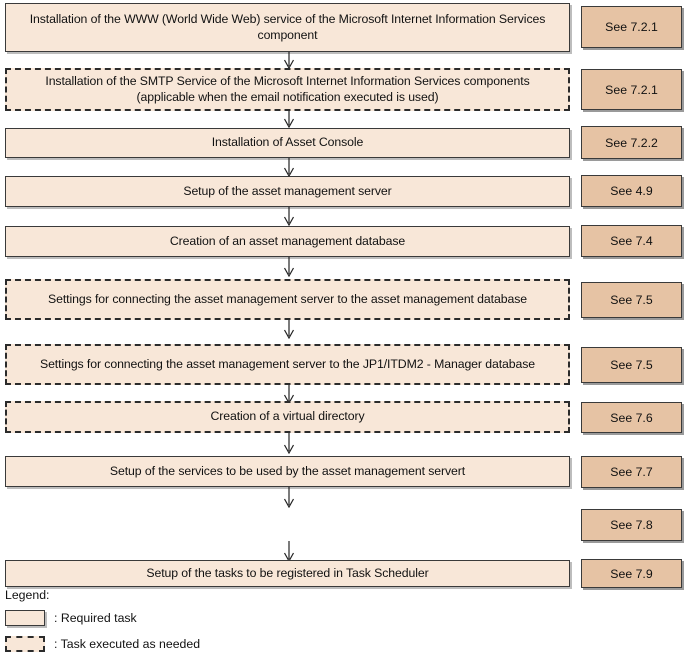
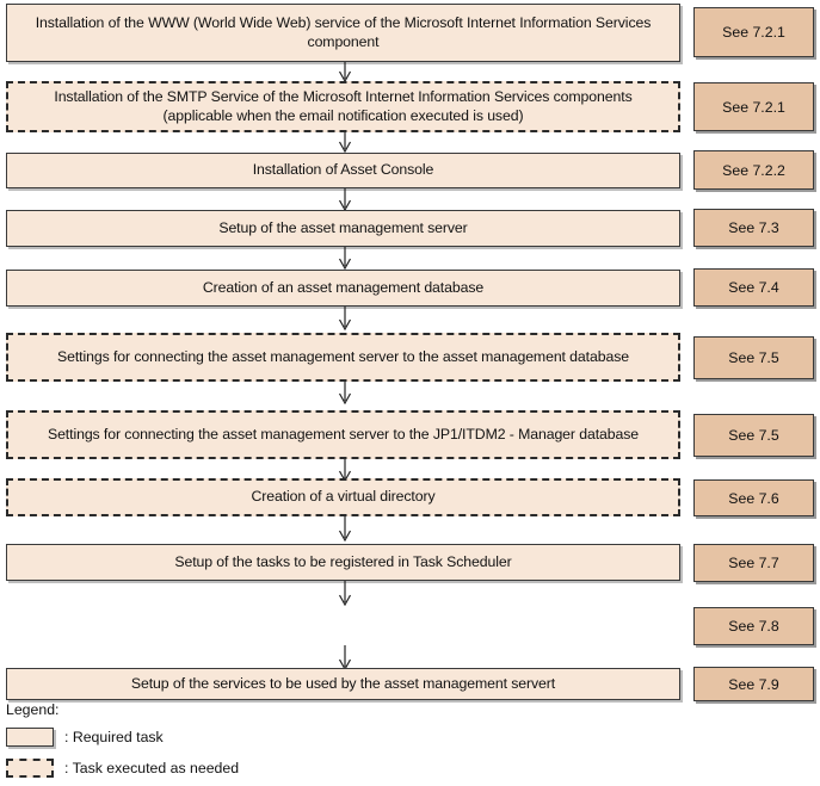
  Installation of the WWW (World Wide Web) service of the Microsoft Internet Information Services component
  See 7.2.1
  Installation of the SMTP Service of the Microsoft Internet Information Services components (applicable when the email notification executed is used)
  See 7.2.1
  Installation of Asset Console
  See 7.2.2
  Setup of the asset management server
- See 4.9
+ See 7.3
  Creation of an asset management database
  See 7.4
  Settings for connecting the asset management server to the asset management database
  See 7.5
  Settings for connecting the asset management server to the JP1/ITDM2 - Manager database
  See 7.5
  Creation of a virtual directory
  See 7.6
- Setup of the services to be used by the asset management servert
+ Setup of the tasks to be registered in Task Scheduler
  See 7.7
  See 7.8
- Setup of the tasks to be registered in Task Scheduler
+ Setup of the services to be used by the asset management servert
  See 7.9
  Legend:
  : Required task
  : Task executed as needed
